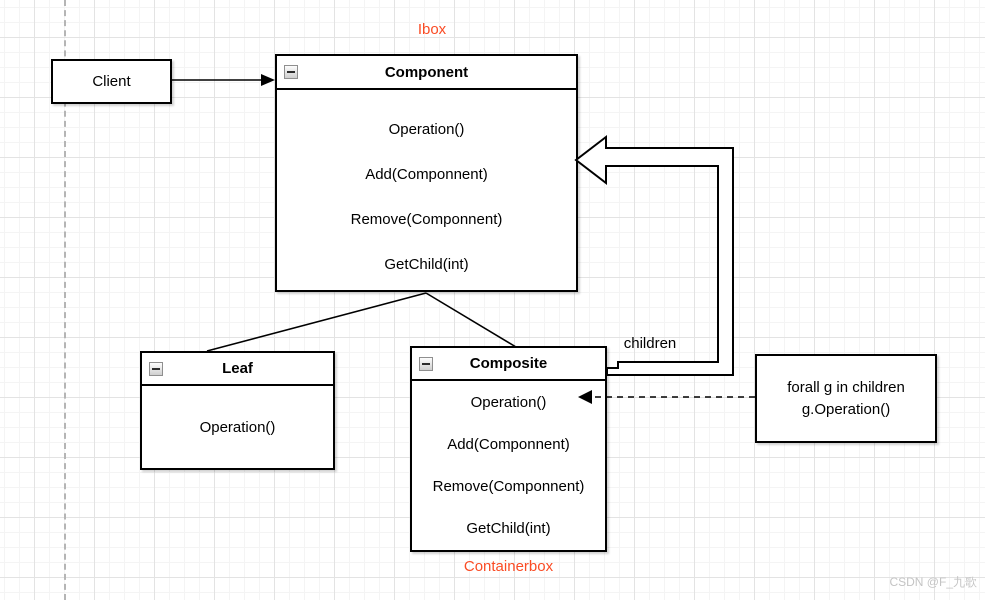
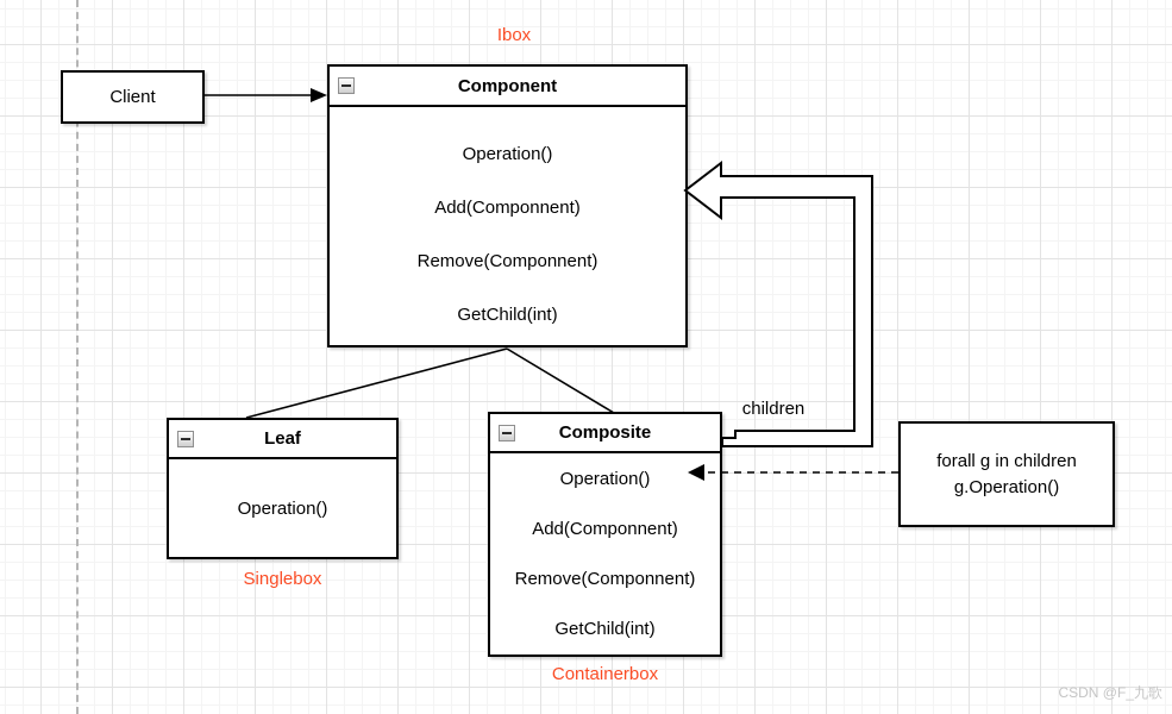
  Ibox
+ Singlebox
  Containerbox
  children
  Client
  Component
  Operation()
  Add(Componnent)
  Remove(Componnent)
  GetChild(int)
  Leaf
  Operation()
  Composite
  Operation()
  Add(Componnent)
  Remove(Componnent)
  GetChild(int)
  forall g in children
  g.Operation()
  CSDN @F_九歌
